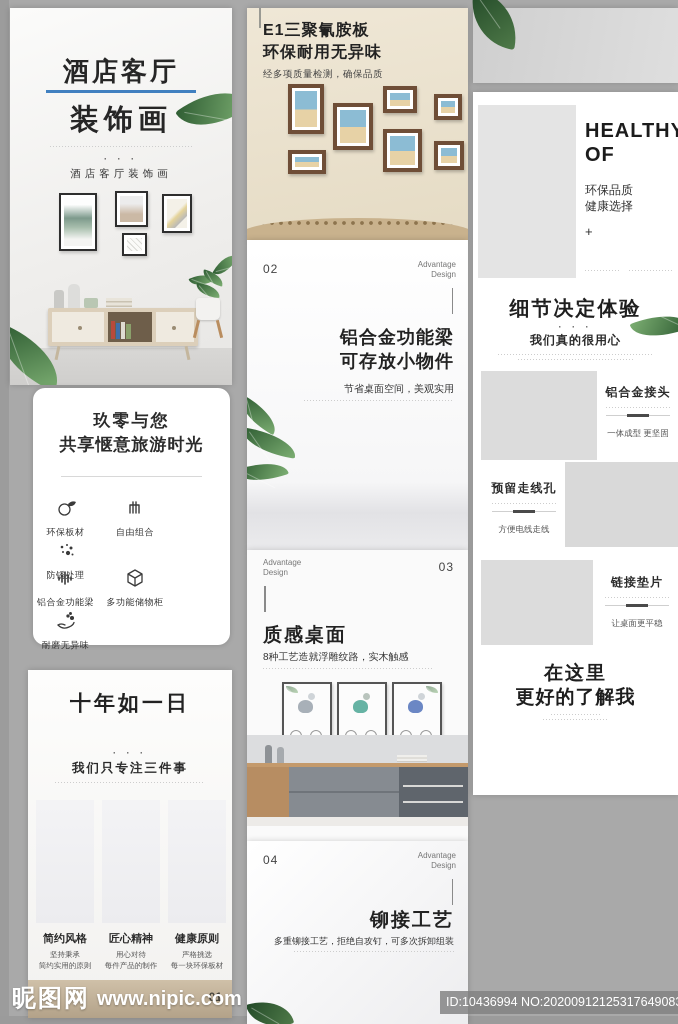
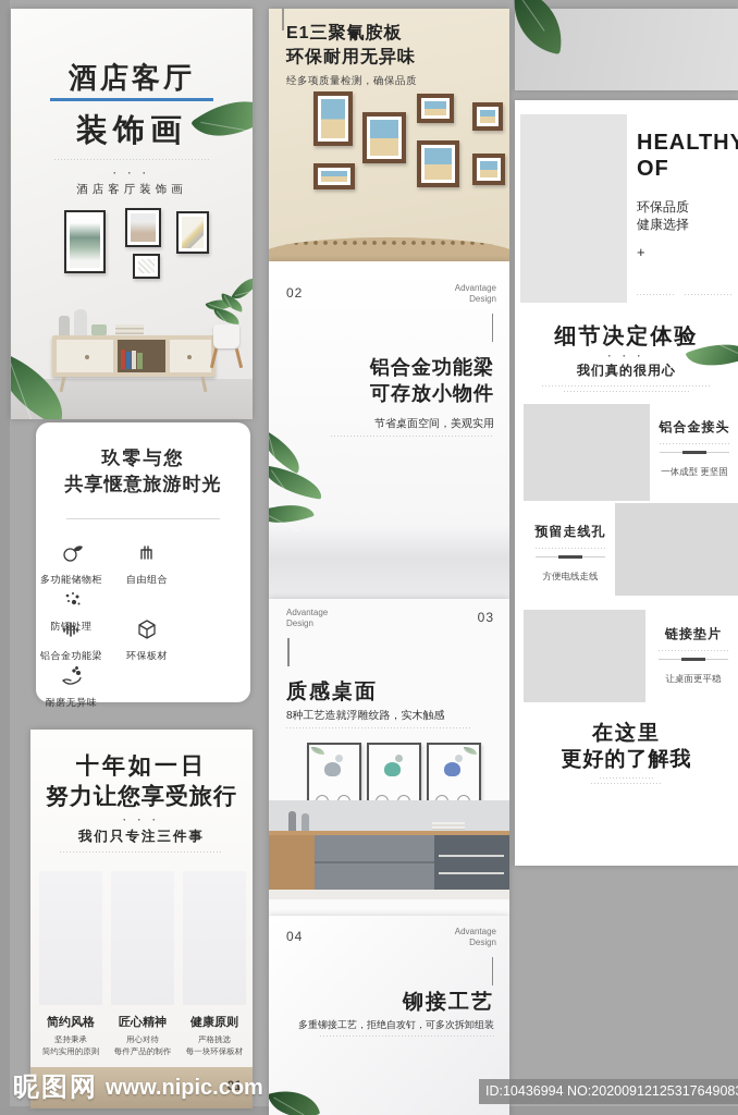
  酒店客厅
  装饰画
  · · ·
  酒店客厅装饰画
  玖零与您
  共享惬意旅游时光
- 环保板材
+ 多功能储物柜
  自由组合
  防处理
  铝合金功能梁
- 多功能储物柜
+ 环保板材
  耐磨无异味
  十年如一日
+ 努力让您享受旅行
  · · ·
  我们只专注三件事
  简约风格
  匠心精神
  健康原则
  坚持秉承
  简约实用的原则
  用心对待
  每件产品的制作
  严格挑选
  每一块环保板材
  01
  E1三聚氰胺板
  环保耐用无异味
  经多项质量检测，确保品质
  02
  Advantage
  Design
  铝合金功能梁
  可存放小物件
  节省桌面空间，美观实用
  Advantage
  Design
  03
  质感桌面
  8种工艺造就浮雕纹路，实木触感
  04
  Advantage
  Design
  铆接工艺
  多重铆接工艺，拒绝自攻钉，可多次拆卸组装
  HEALTH
  OF
  环保品质
  健康选择
  +
  细节决定体验
  · · ·
  我们真的很用心
  铝合金接头
  一体成型 更坚固
  预留走线孔
  方便电线走线
  链接垫片
  让桌面更平稳
  在这里
  更好的了解我
  昵图网
  www.nipic.com
  ID:10436994 NO:2020091212531764908
